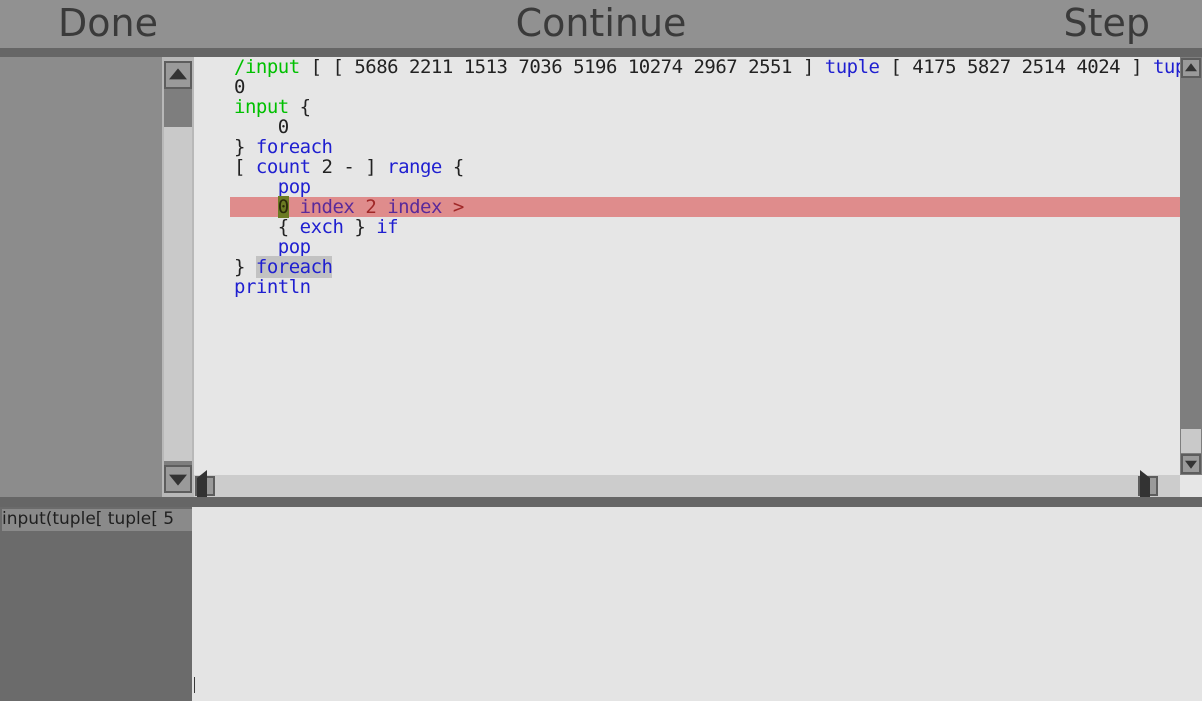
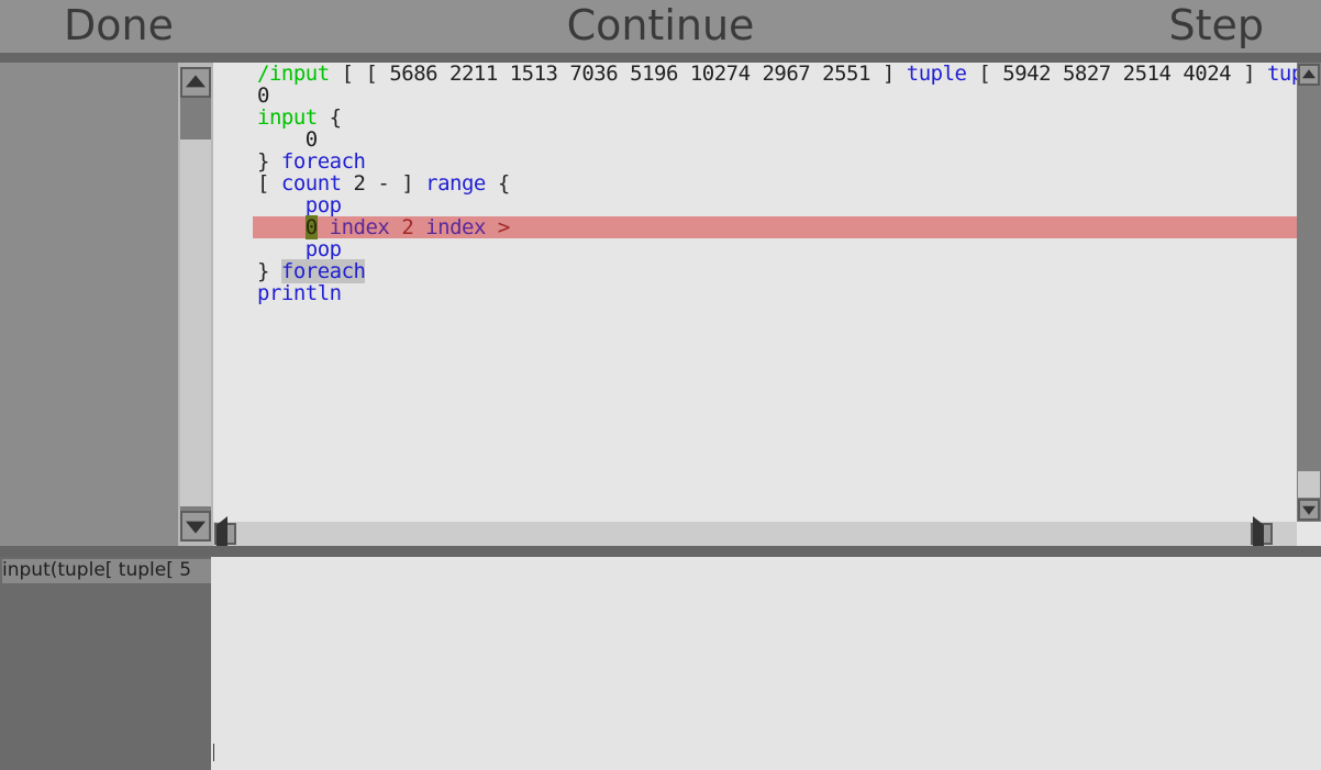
  Done
  Continue
  Step
- /input [ [ 5686 2211 1513 7036 5196 10274 2967 2551 ] tuple [ 4175 5827 2514 4024 ] tu
+ /input [ [ 5686 2211 1513 7036 5196 10274 2967 2551 ] tuple [ 5942 5827 2514 4024 ] tu
  0
  input {
  0
  } foreach
  [ count 2 - ] range {
  pop
  0 index 2 index >
- { exch } if
  pop
  } foreach
  println
  input(tuple[ tuple[ 5
